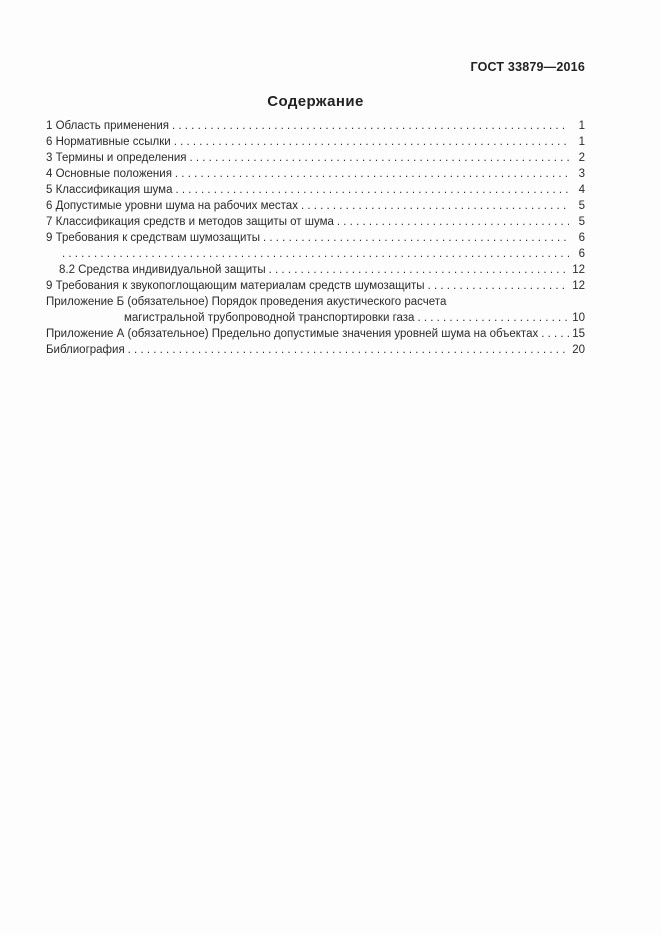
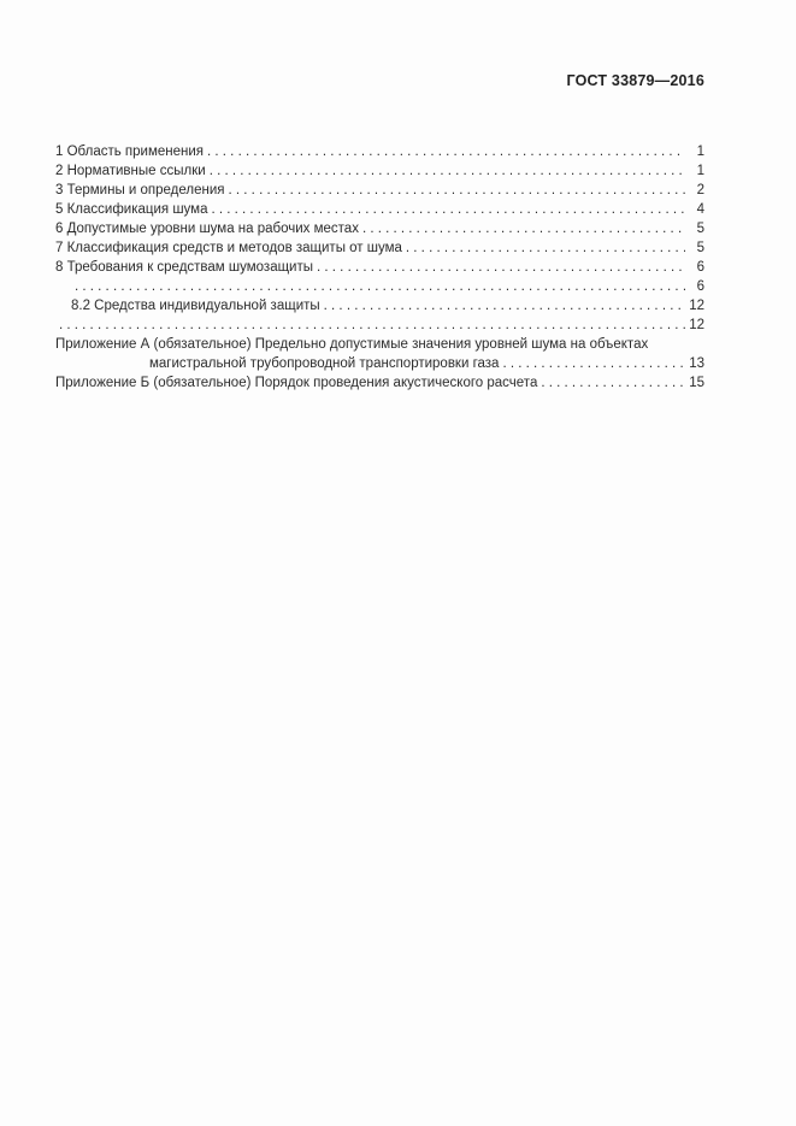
  ГОСТ 33879—2016
- Содержание
  1 Область применения
  1
- 6 Нормативные ссылки
+ 2 Нормативные ссылки
  1
  3 Термины и определения
  2
- 4 Основные положения
- 3
  5 Классификация шума
  4
  6 Допустимые уровни шума на рабочих местах
  5
  7 Классификация средств и методов защиты от шума
  5
- 9 Требования к средствам шумозащиты
+ 8 Требования к средствам шумозащиты
  6
  6
  8.2 Средства индивидуальной защиты
  12
- 9 Требования к звукопоглощающим материалам средств шумозащиты
  12
- Приложение Б (обязательное) Порядок проведения акустического расчета
+ Приложение А (обязательное) Предельно допустимые значения уровней шума на объектах
  магистральной трубопроводной транспортировки газа
- 10
+ 13
- Приложение А (обязательное) Предельно допустимые значения уровней шума на объектах
+ Приложение Б (обязательное) Порядок проведения акустического расчета
  15
- Библиография
- 20
